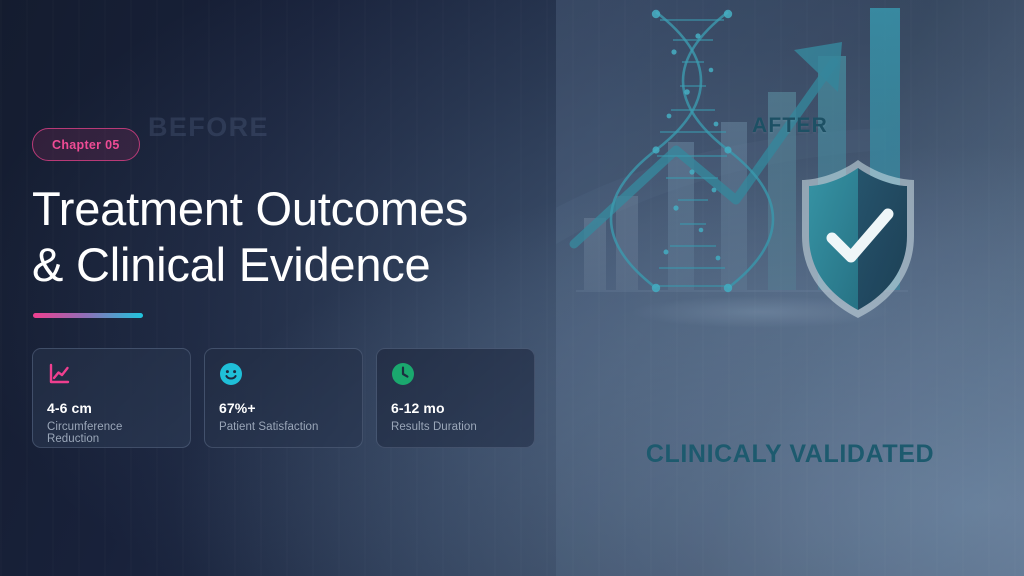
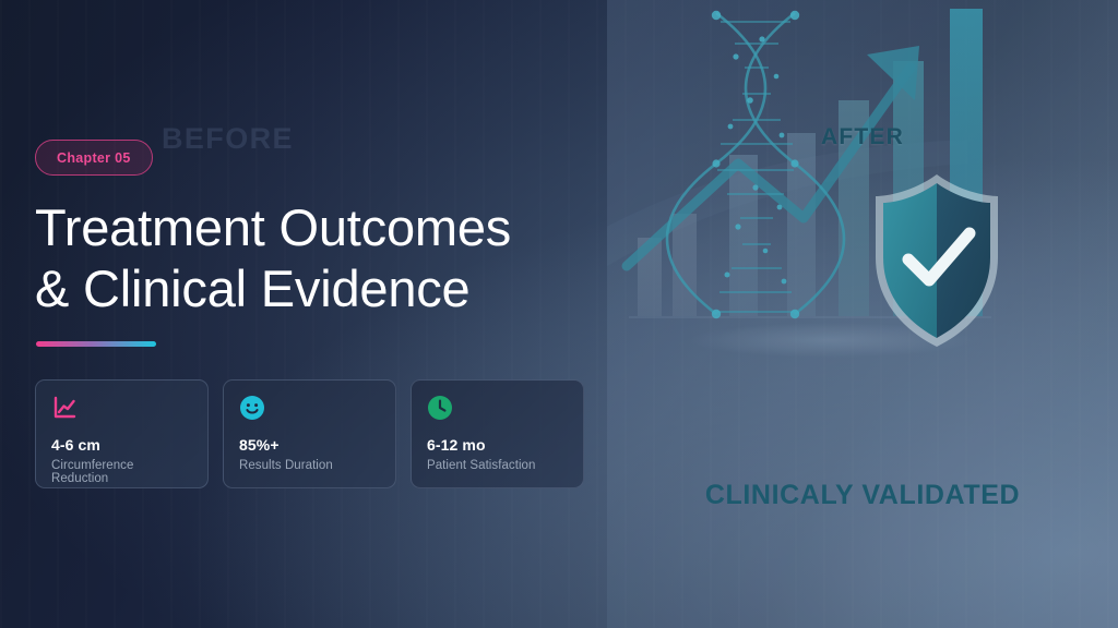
  AFTER
  CLINICALY VALIDATED
  BEFORE
  Chapter 05
  Treatment Outcomes
  & Clinical Evidence
  4-6 cm
  Circumference Reduction
- 67%+
+ 85%+
- Patient Satisfaction
+ Results Duration
  6-12 mo
- Results Duration
+ Patient Satisfaction
